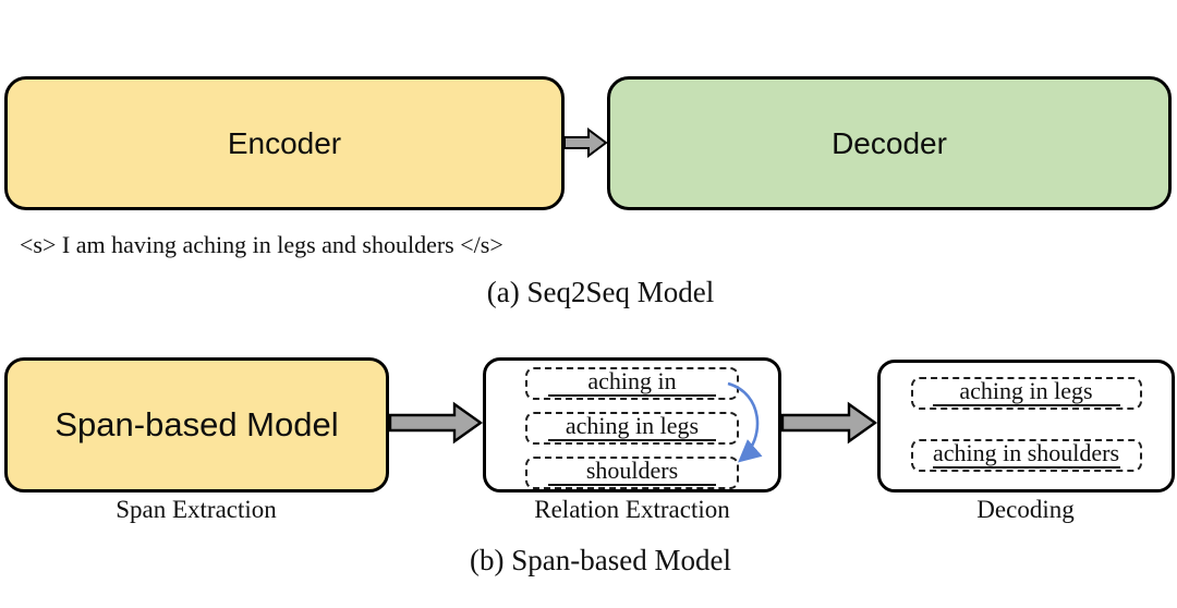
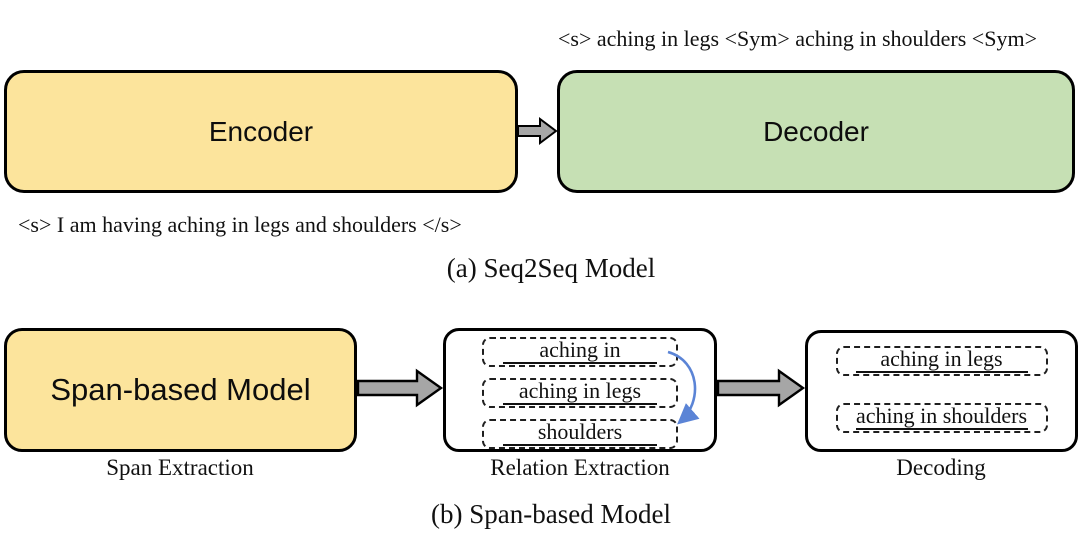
+ <s> aching in legs <Sym> aching in shoulders <Sym>
  Encoder
  Decoder
  <s> I am having aching in legs and shoulders </s>
  (a) Seq2Seq Model
  Span-based Model
  aching in
  aching in legs
  shoulders
  aching in legs
  aching in shoulders
  Span Extraction
  Relation Extraction
  Decoding
  (b) Span-based Model
